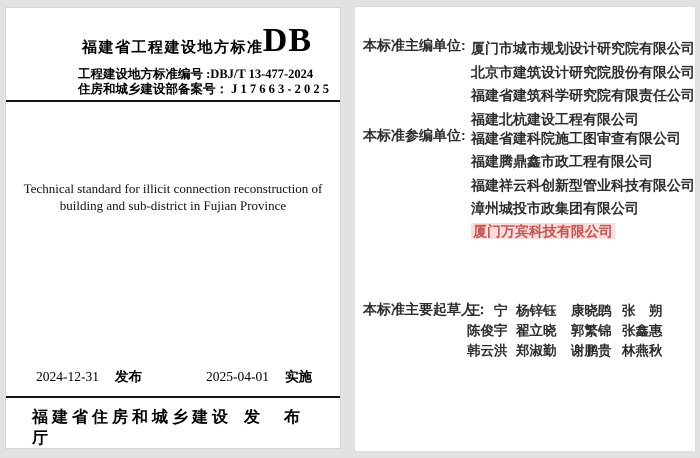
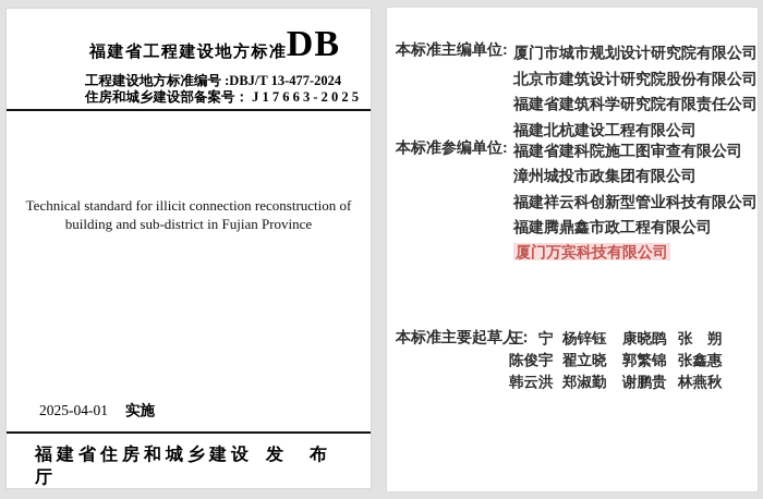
  福建省工程建设地方标准
  DB
  工程建设地方标准编号 :DBJ/T 13-477-2024
  住房和城乡建设部备案号： J 1 7 6 6 3 - 2 0 2 5
  Technical standard for illicit connection reconstruction of
  building and sub-district in Fujian Province
- 2024-12-31
- 发布
  2025-04-01
  实施
  福建省住房和城乡建设厅
  发 布
  本标准主编单位:
  厦门市城市规划设计研究院有限公司
  北京市建筑设计研究院股份有限公司
  福建省建筑科学研究院有限责任公司
  福建北杭建设工程有限公司
  本标准参编单位:
  福建省建科院施工图审查有限公司
- 福建腾鼎鑫市政工程有限公司
+ 漳州城投市政集团有限公司
  福建祥云科创新型管业科技有限公司
- 漳州城投市政集团有限公司
+ 福建腾鼎鑫市政工程有限公司
  厦门万宾科技有限公司
  本标准主要起草人：
  王 宁
  杨锌钰
  康晓鹍
  张 朔
  陈俊宇
  翟立晓
  郭繁锦
  张鑫惠
  韩云洪
  郑淑勤
  谢鹏贵
  林燕秋
